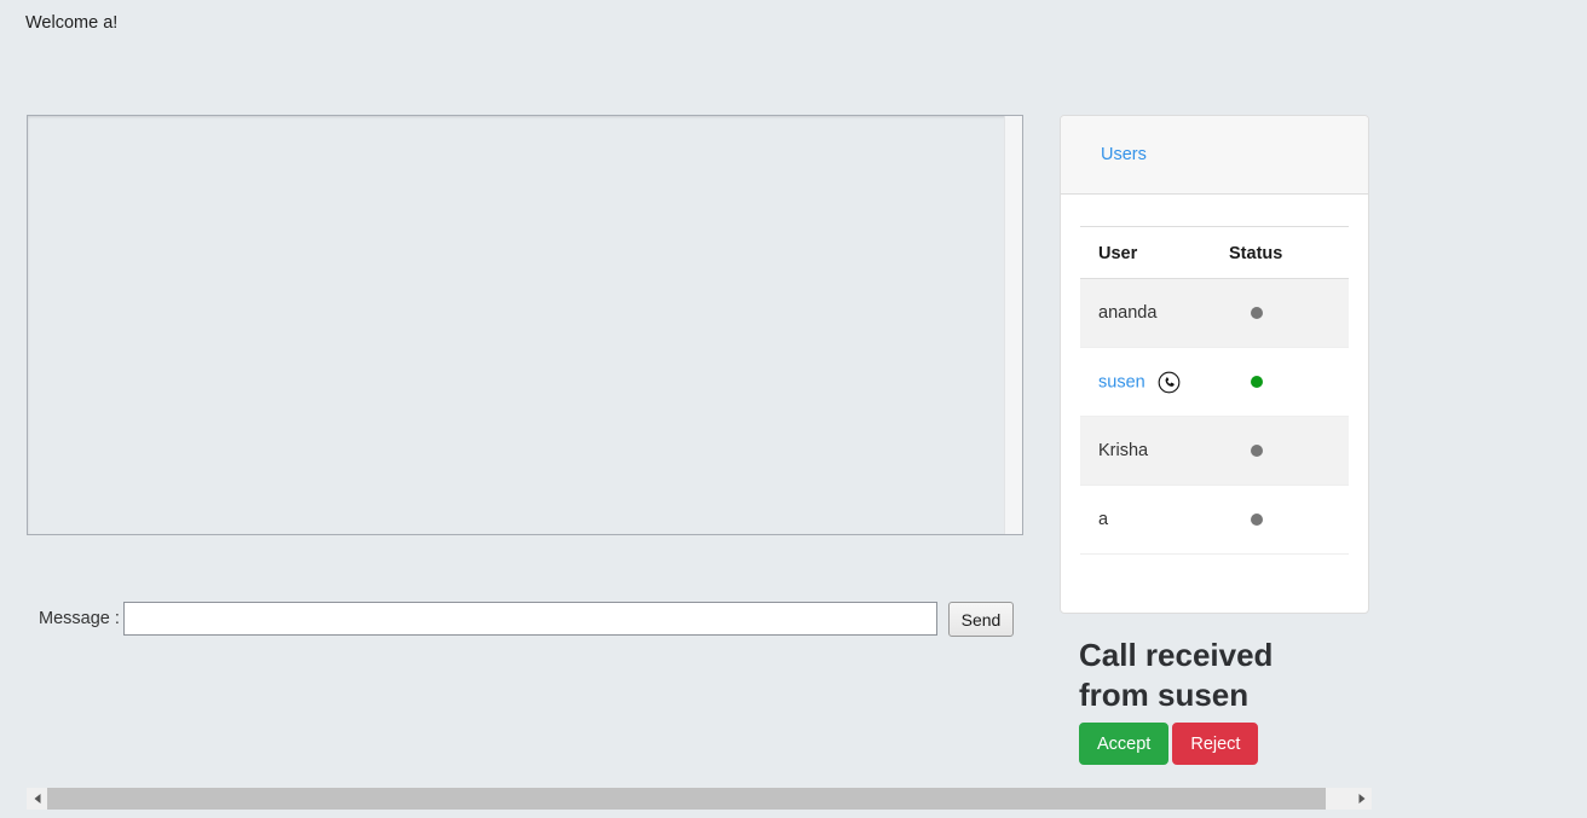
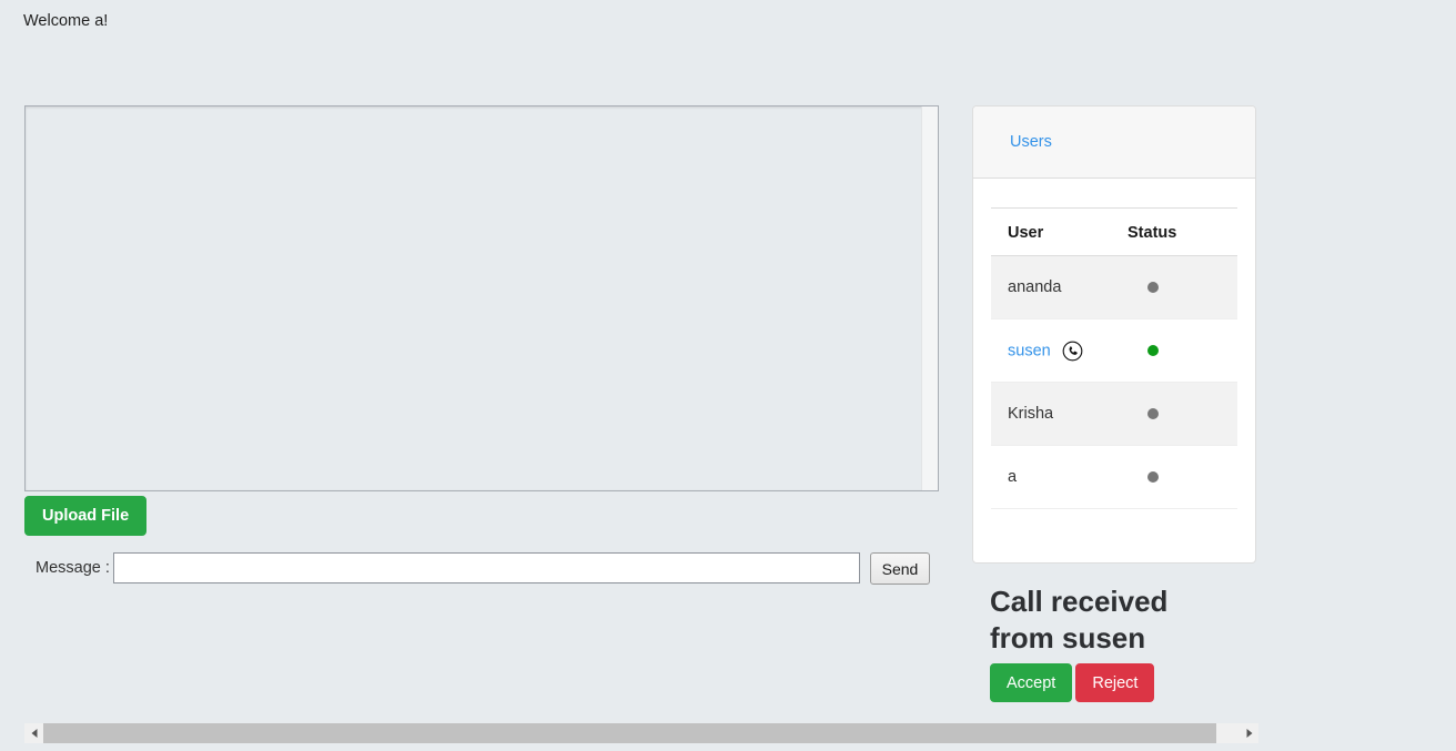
  Welcome a!
+ Upload File
  Message :
  Send
  Users
  User	Status
  ananda
  susen
  Krisha
  a
  Call received from susen
  Accept
  Reject
